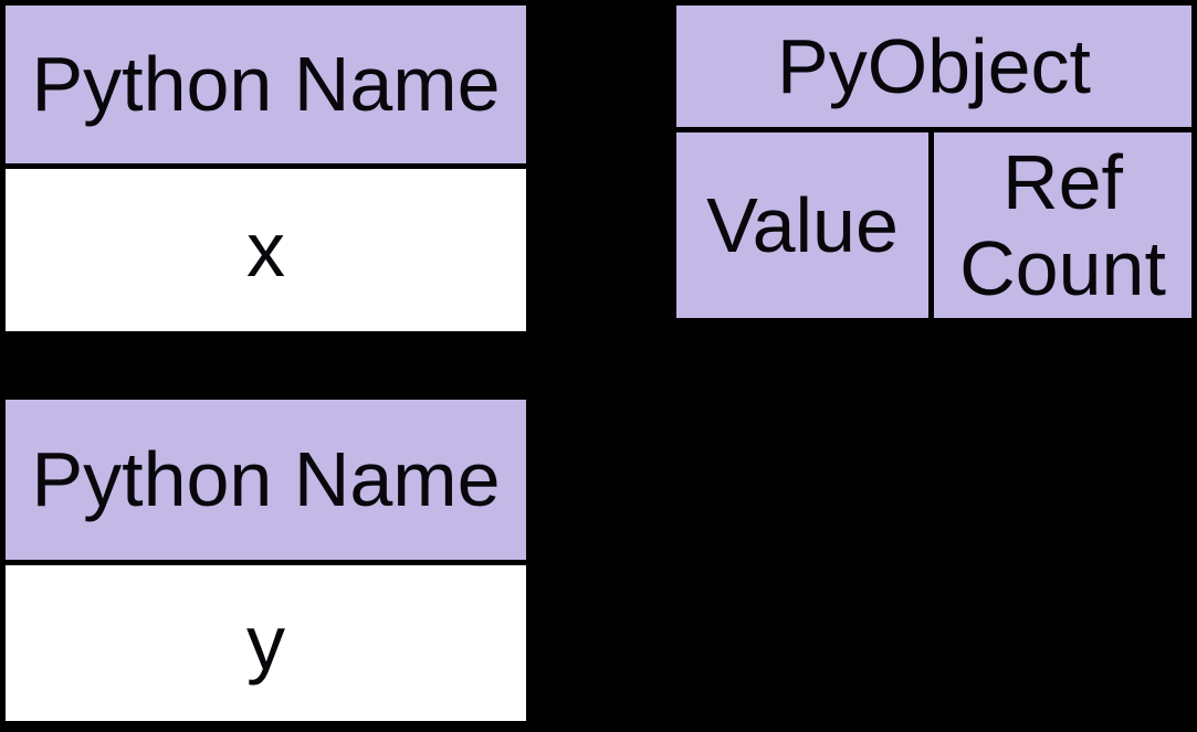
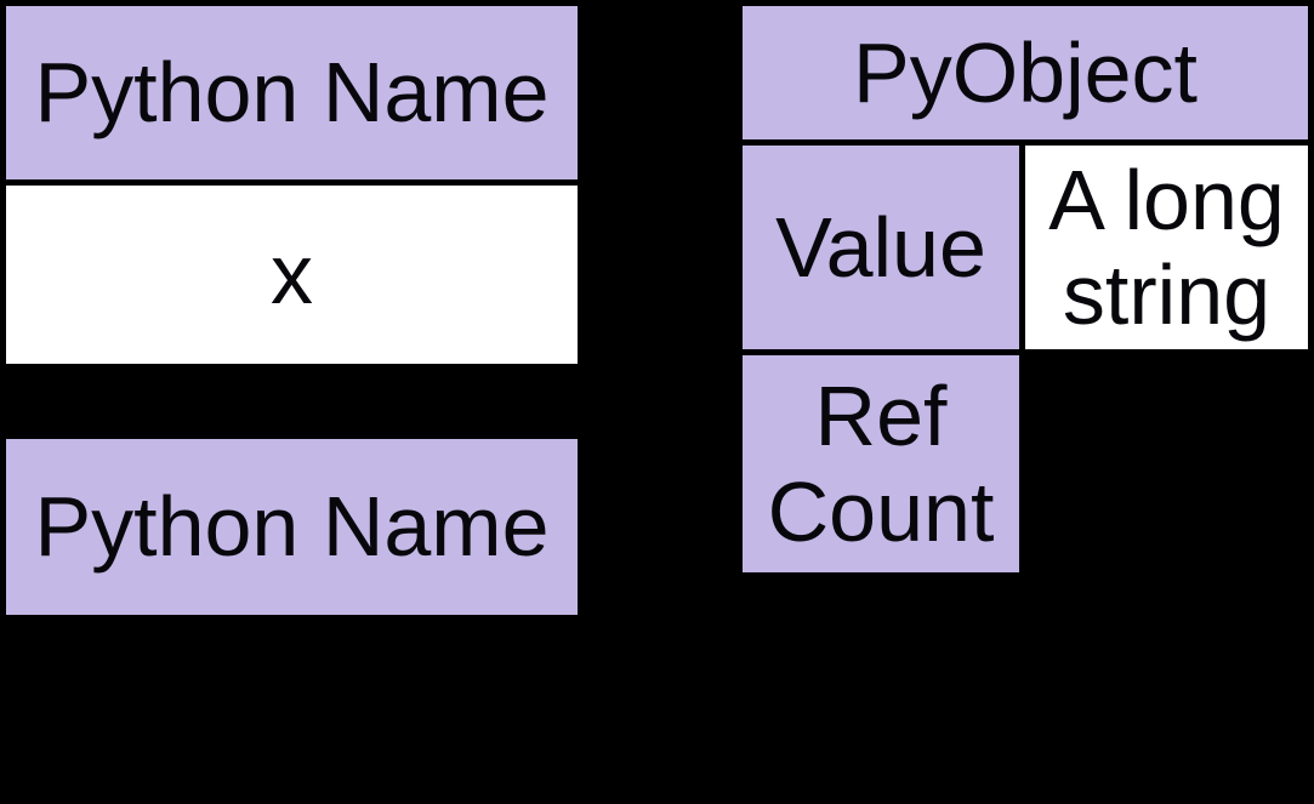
  Python Name
  x
  Python Name
- y
  PyObject
  Value
+ A long string
  Ref Count
